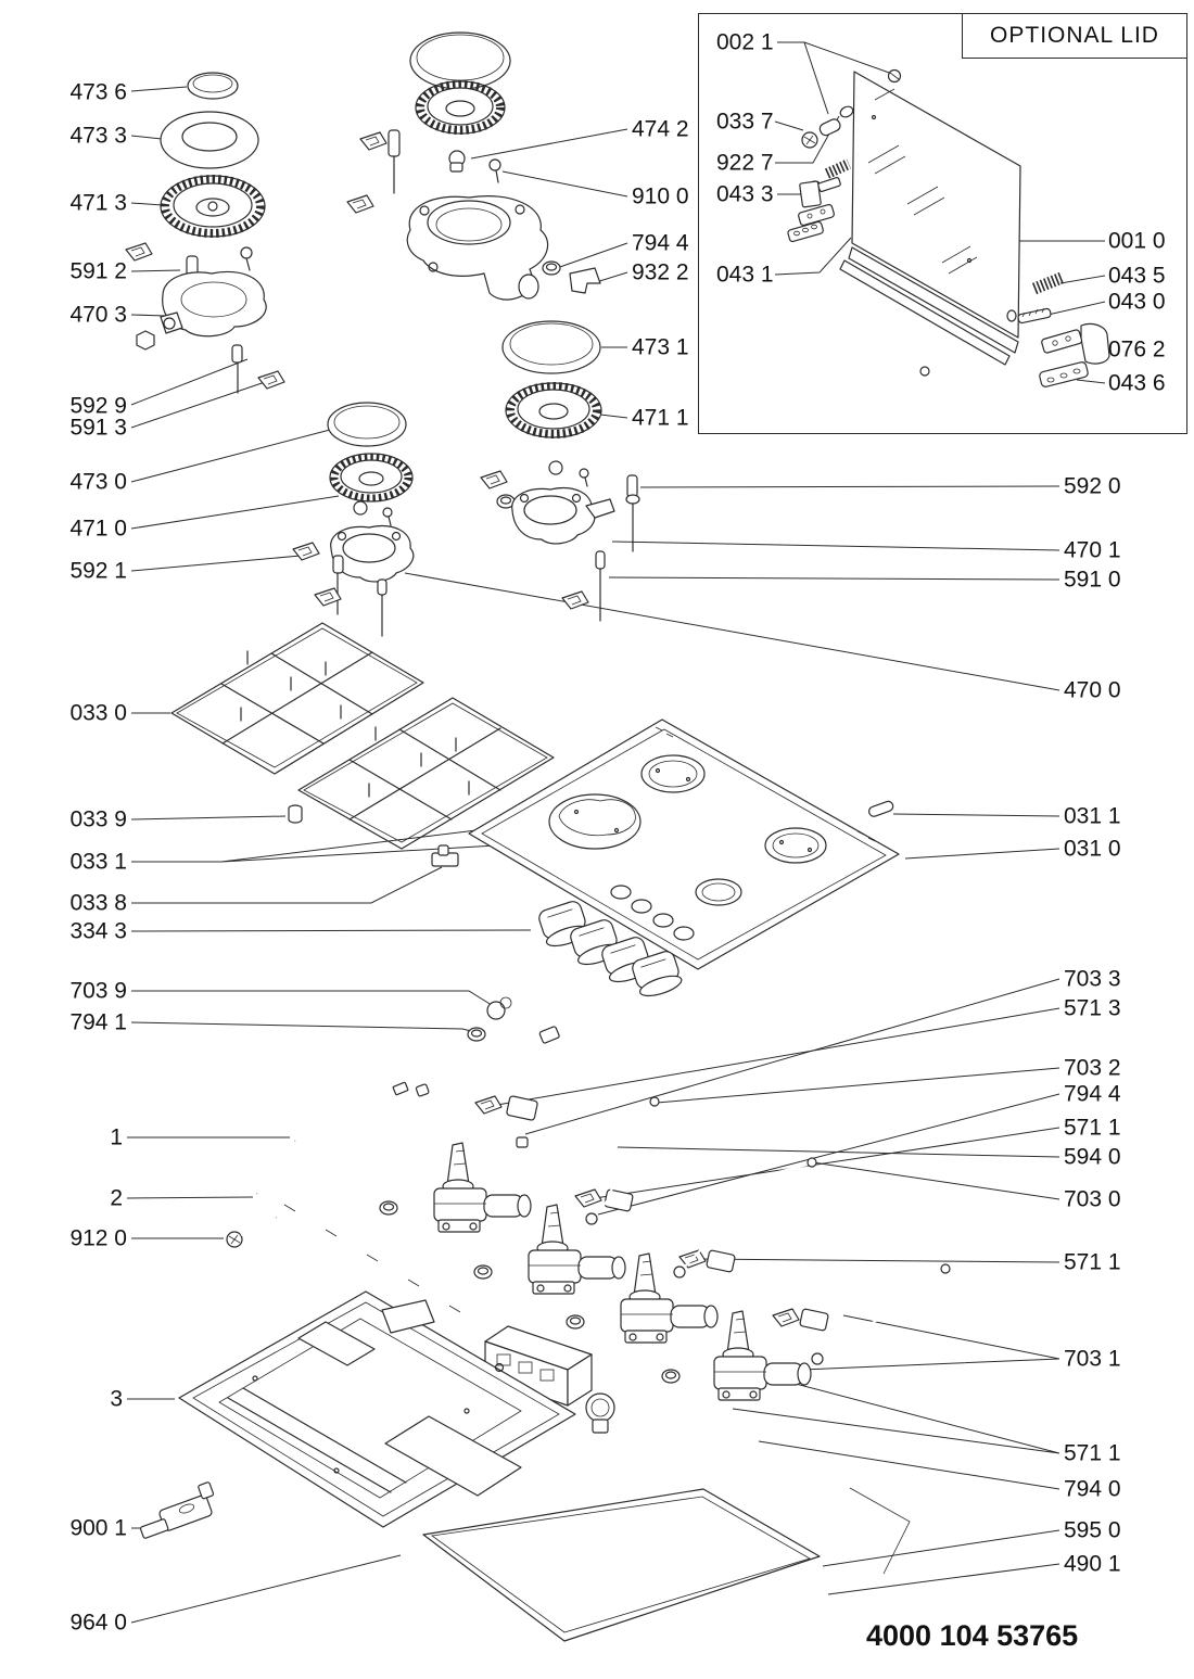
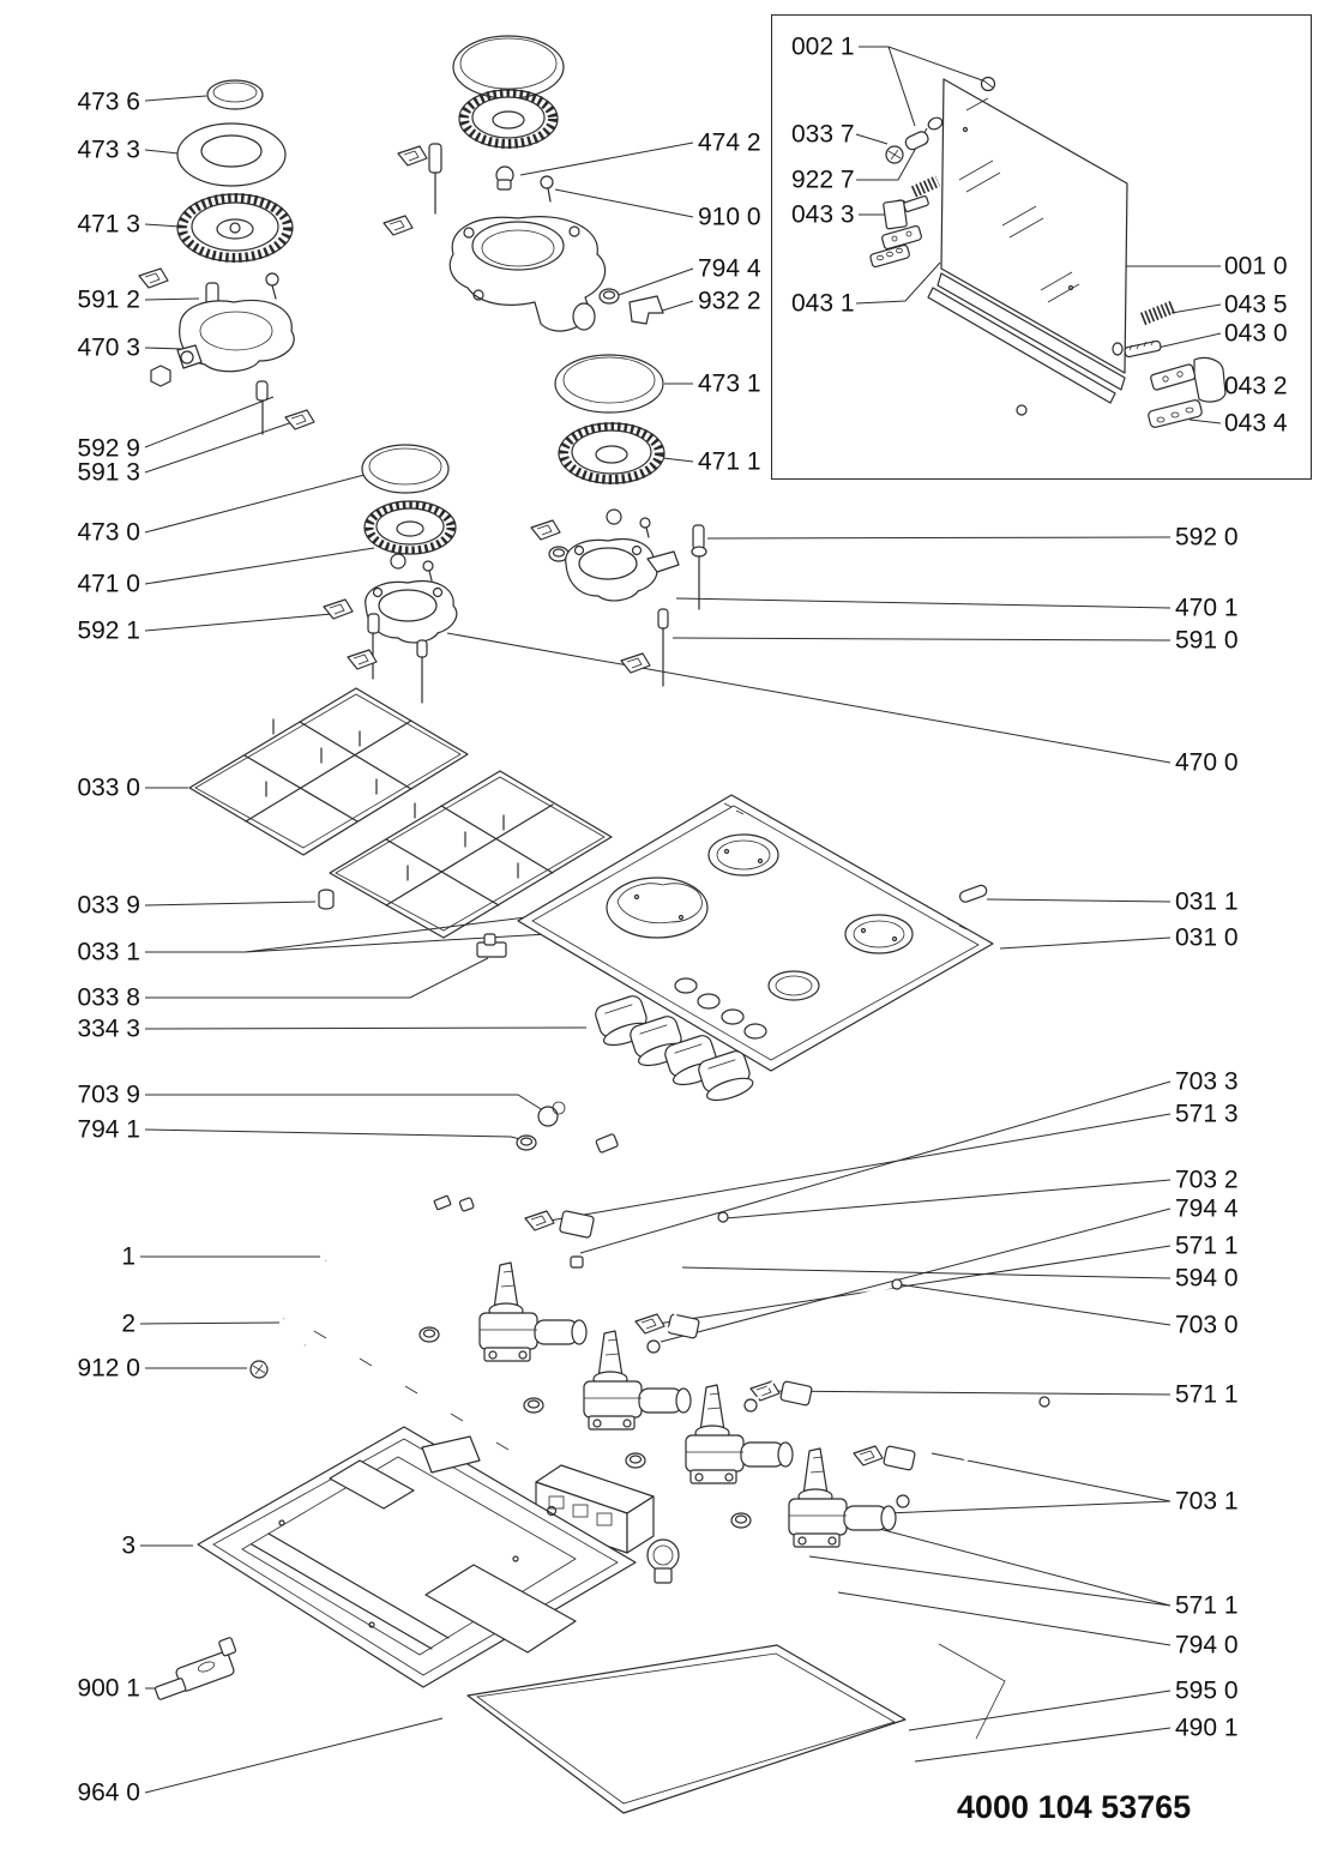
- OPTIONAL LID
  473 6
  473 3
  471 3
  591 2
  470 3
  592 9
  591 3
  473 0
  471 0
  592 1
  033 0
  033 9
  033 1
  033 8
  334 3
  703 9
  794 1
  1
  2
  912 0
  3
  900 1
  964 0
  474 2
  910 0
  794 4
  932 2
  473 1
  471 1
  592 0
  470 1
  591 0
  470 0
  031 1
  031 0
  703 3
  571 3
  703 2
  794 4
  571 1
  594 0
  703 0
  571 1
  703 1
  571 1
  794 0
  595 0
  490 1
  002 1
  033 7
  922 7
  043 3
  043 1
  001 0
  043 5
  043 0
- 076 2
+ 043 2
- 043 6
+ 043 4
  4000 104 53765
